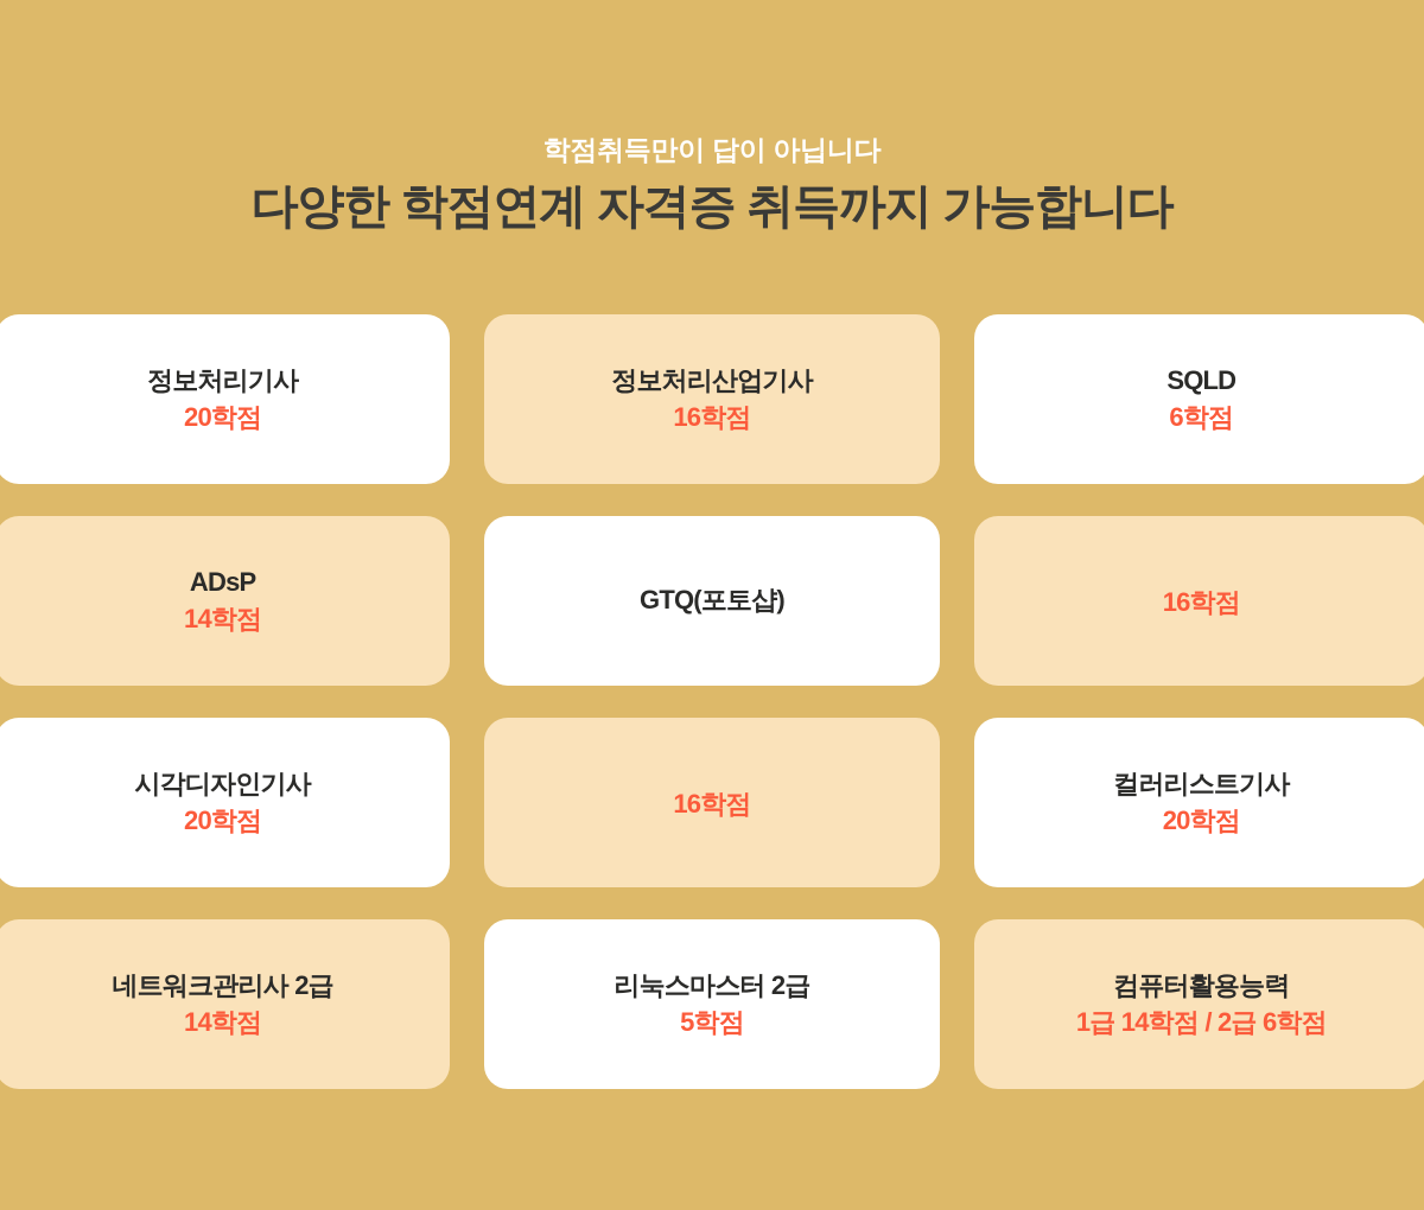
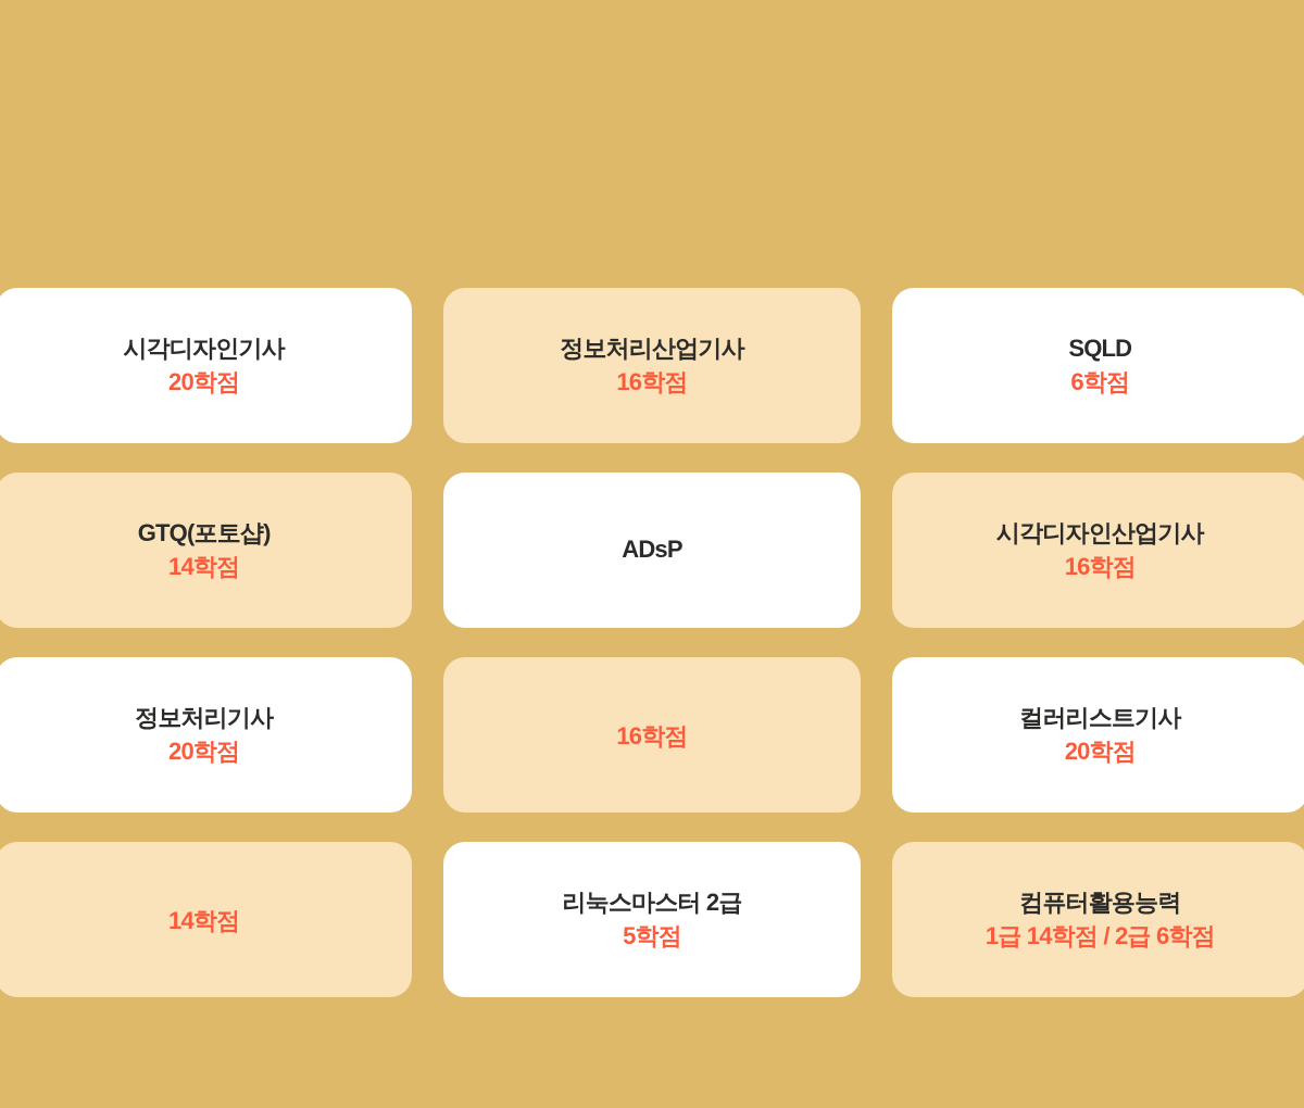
- 학점취득만이 답이 아닙니다
- 다양한 학점연계 자격증 취득까지 가능합니다
- 정보처리기사
+ 시각디자인기사
  20학점
  정보처리산업기사
  16학점
  SQLD
  6학점
- ADsP
+ GTQ(포토샵)
  14학점
- GTQ(포토샵)
+ ADsP
+ 시각디자인산업기사
  16학점
- 시각디자인기사
+ 정보처리기사
  20학점
  16학점
  컬러리스트기사
  20학점
- 네트워크관리사 2급
  14학점
  리눅스마스터 2급
  5학점
  컴퓨터활용능력
  1급 14학점 / 2급 6학점
